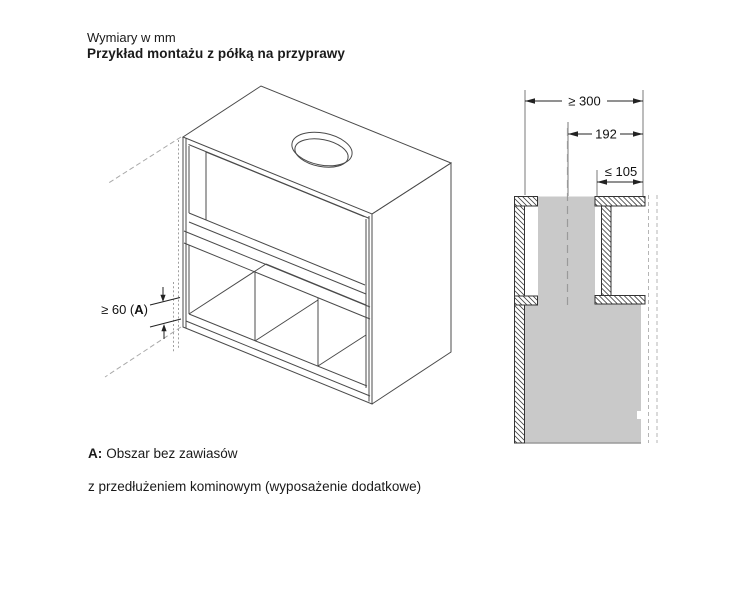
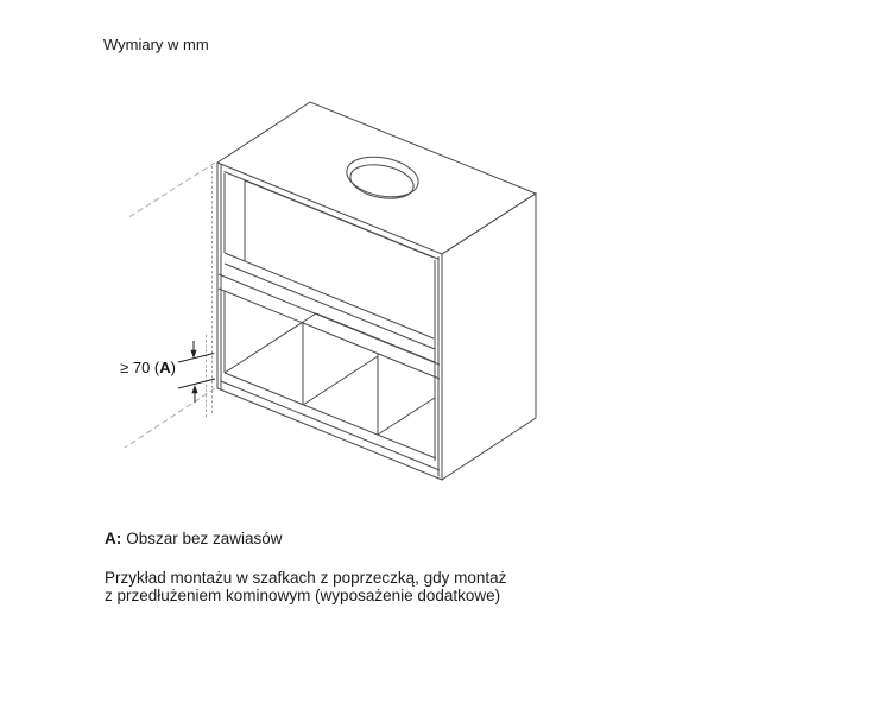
  Wymiary w mm
- Przykład montażu z półką na przyprawy
- ≥ 60 (A)
+ ≥ 70 (A)
- ≥ 300
- 192
- ≤ 105
  A: Obszar bez zawiasów
+ Przykład montażu w szafkach z poprzeczką, gdy montaż
  z przedłużeniem kominowym (wyposażenie dodatkowe)
